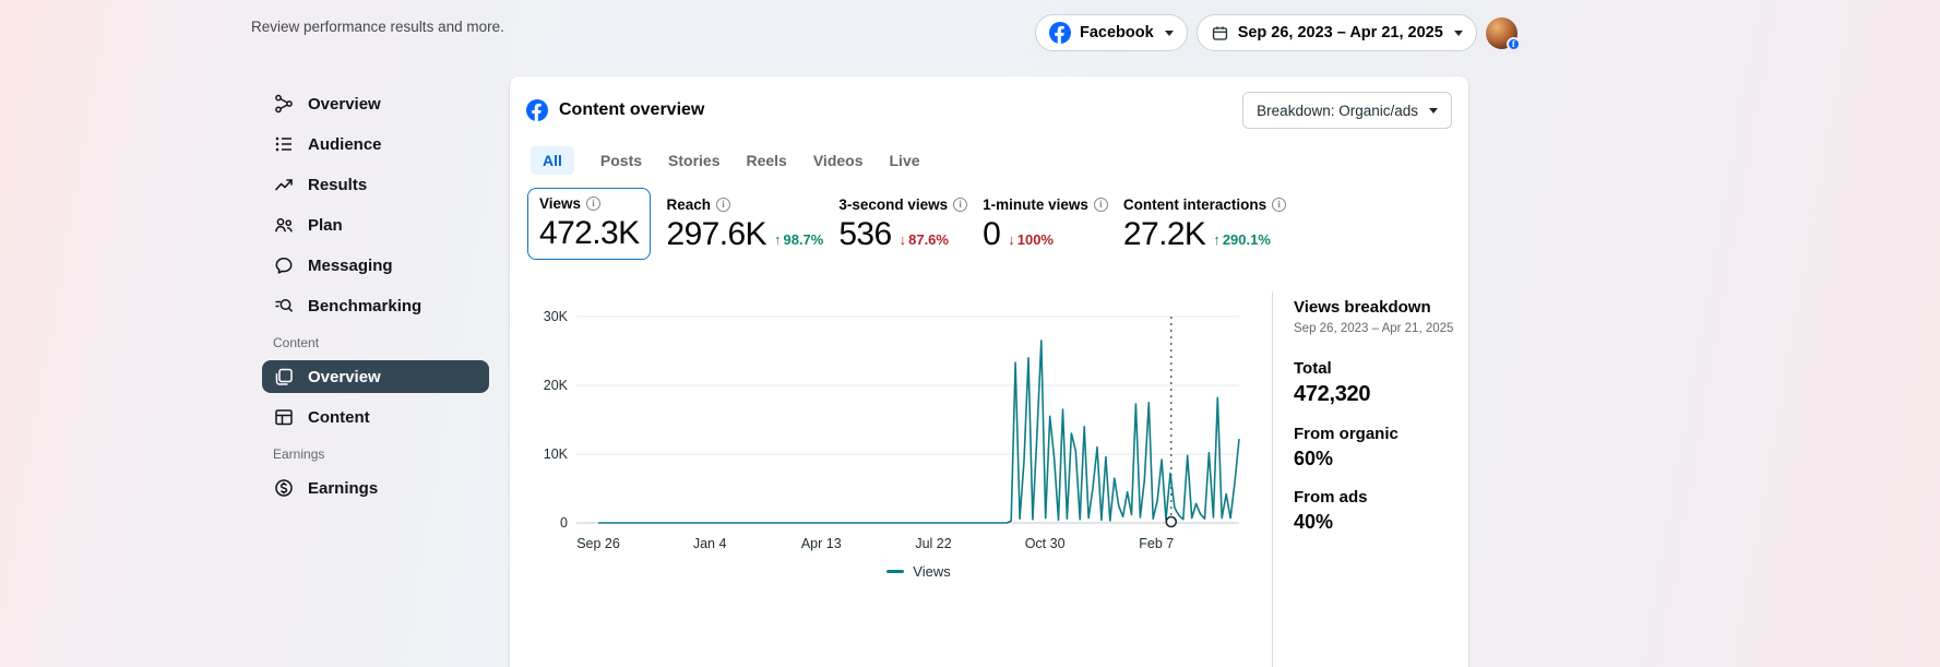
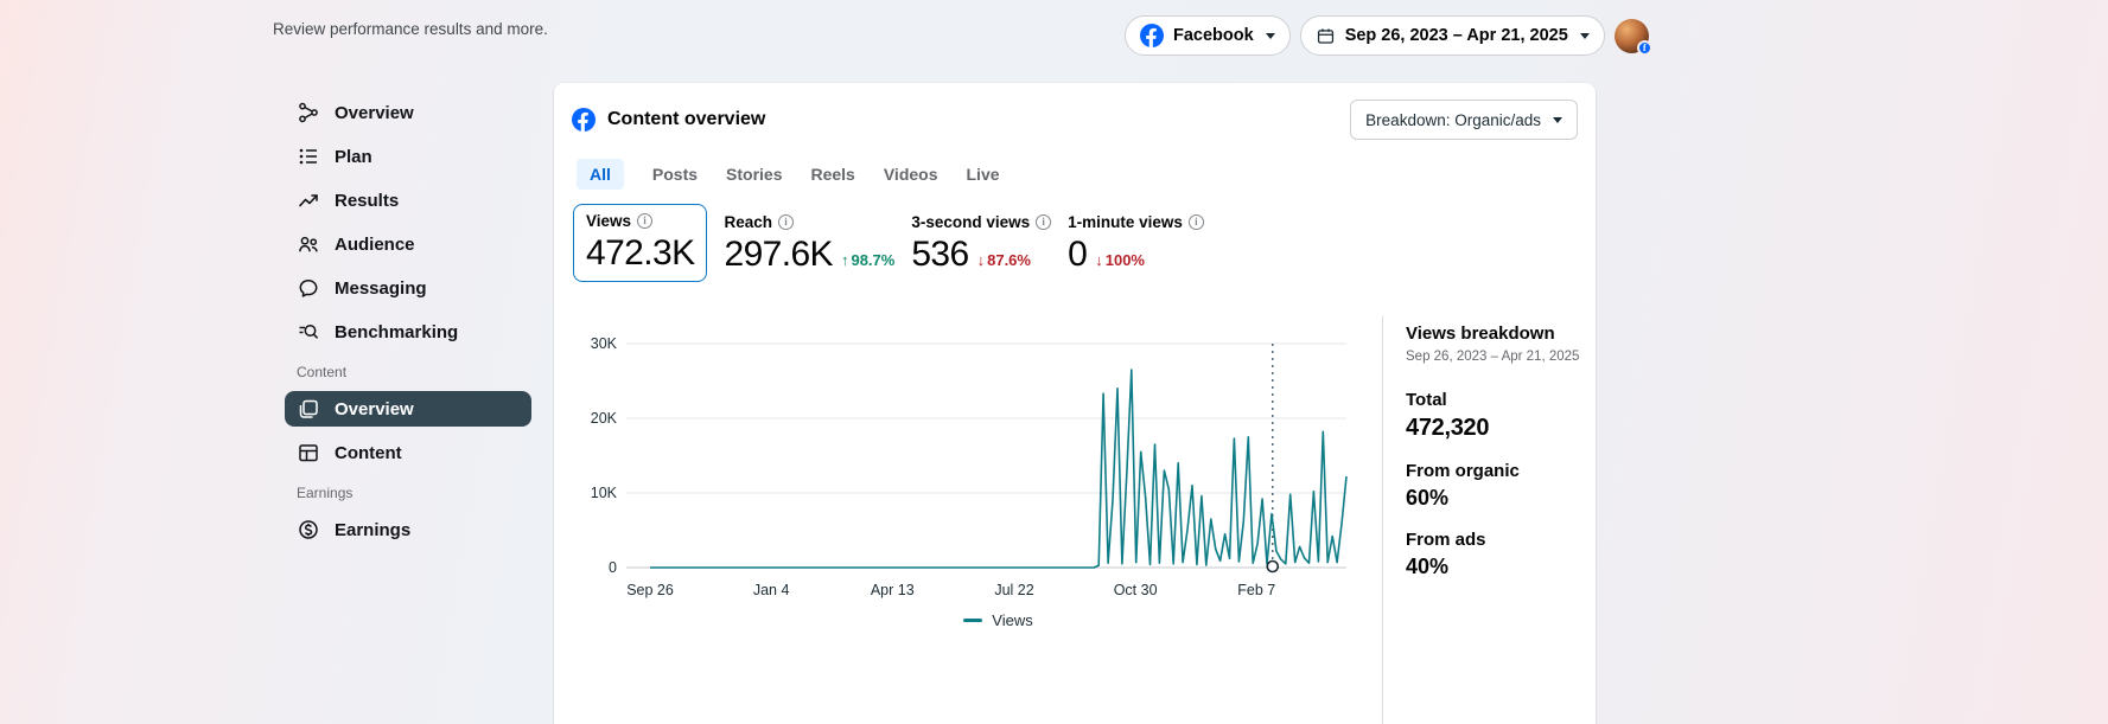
  Review performance results and more.
  Facebook
  Sep 26, 2023 – Apr 21, 2025
  f
  Overview
- Audience
+ Plan
  Results
- Plan
+ Audience
  Messaging
  Benchmarking
  Content
  Overview
  Content
  Earnings
  Earnings
  Content overview
  Breakdown: Organic/ads
  All
  Posts
  Stories
  Reels
  Videos
  Live
  Views
  472.3K
  Reach
  297.6K
  98.7%
  3-second views
  536
  87.6%
  1-minute views
  0
  100%
- Content interactions
- 27.2K
- 290.1%
  0
  10K
  20K
  30K
  Sep 26
  Jan 4
  Apr 13
  Jul 22
  Oct 30
  Feb 7
  Views
  Views breakdown
  Sep 26, 2023 – Apr 21, 2025
  Total
  472,320
  From organic
  60%
  From ads
  40%
